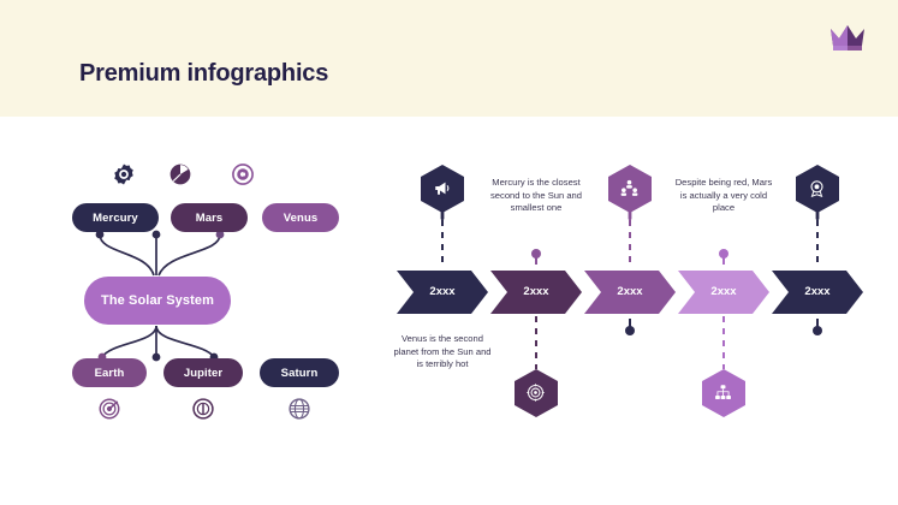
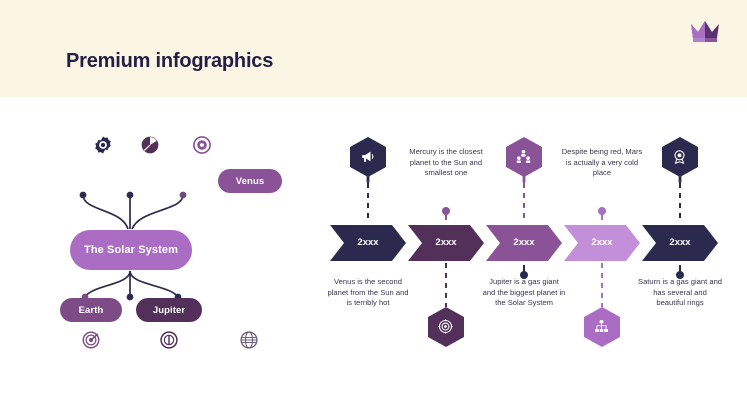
  Premium infographics
- Mercury
- Mars
  Venus
  The Solar System
  Earth
  Jupiter
- Saturn
  2xxx
  2xxx
  2xxx
  2xxx
  2xxx
- Mercury is the closest second to the Sun and smallest one
+ Mercury is the closest planet to the Sun and smallest one
  Venus is the second planet from the Sun and is terribly hot
+ Jupiter is a gas giant and the biggest planet in the Solar System
  Despite being red, Mars is actually a very cold place
+ Saturn is a gas giant and has several and beautiful rings
